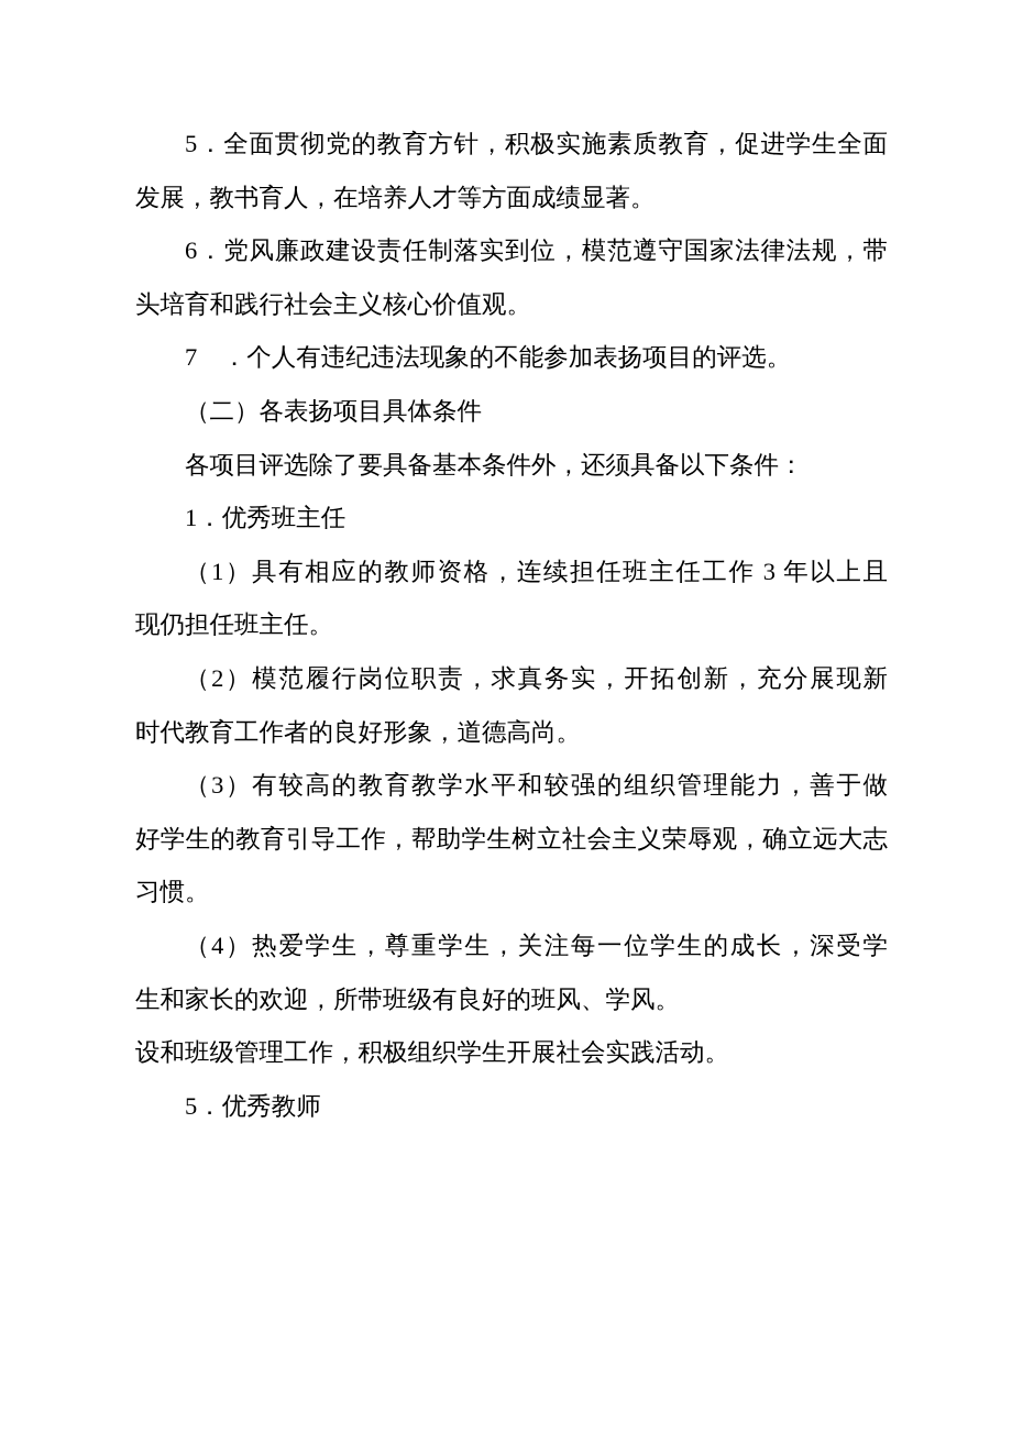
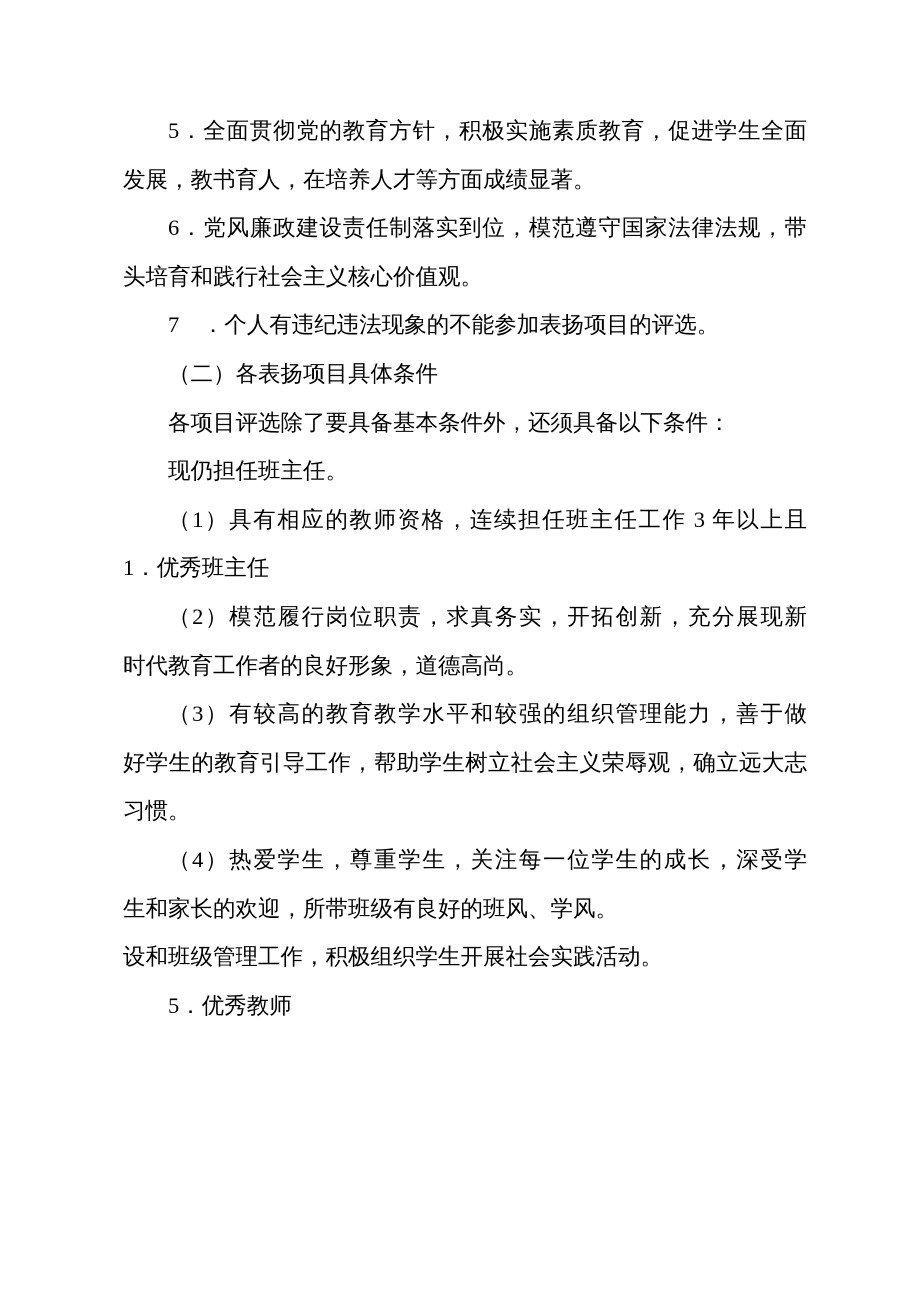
  5．全面贯彻党的教育方针，积极实施素质教育，促进学生全面
  发展，教书育人，在培养人才等方面成绩显著。
  6．党风廉政建设责任制落实到位，模范遵守国家法律法规，带
  头培育和践行社会主义核心价值观。
  7 ．个人有违纪违法现象的不能参加表扬项目的评选。
  （二）各表扬项目具体条件
  各项目评选除了要具备基本条件外，还须具备以下条件：
- 1．优秀班主任
+ 现仍担任班主任。
  （1）具有相应的教师资格，连续担任班主任工作 3 年以上且
- 现仍担任班主任。
+ 1．优秀班主任
  （2）模范履行岗位职责，求真务实，开拓创新，充分展现新
  时代教育工作者的良好形象，道德高尚。
  （3）有较高的教育教学水平和较强的组织管理能力，善于做
  好学生的教育引导工作，帮助学生树立社会主义荣辱观，确立远大志
  习惯。
  （4）热爱学生，尊重学生，关注每一位学生的成长，深受学
  生和家长的欢迎，所带班级有良好的班风、学风。
  设和班级管理工作，积极组织学生开展社会实践活动。
  5．优秀教师
